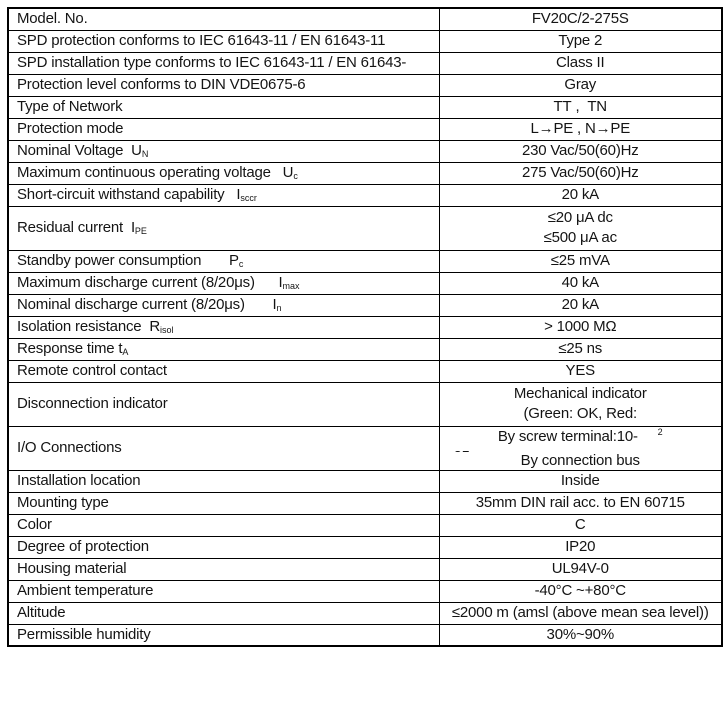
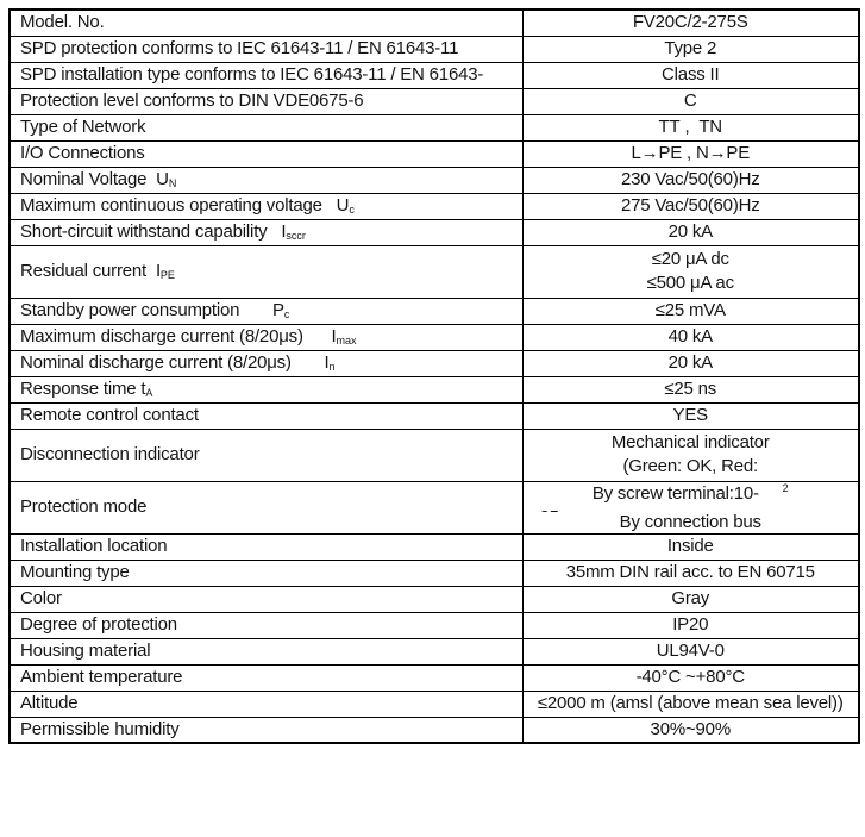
  Model. No.	FV20C/2-275S
  SPD protection conforms to IEC 61643-11 / EN 61643-11	Type 2
  SPD installation type conforms to IEC 61643-11 / EN 61643-	Class II
- Protection level conforms to DIN VDE0675-6	Gray
+ Protection level conforms to DIN VDE0675-6	C
  Type of Network	TT , TN
- Protection mode	L→PE , N→PE
+ I/O Connections	L→PE , N→PE
  Nominal Voltage UN	230 Vac/50(60)Hz
  Maximum continuous operating voltage Uc	275 Vac/50(60)Hz
  Short-circuit withstand capability Isccr	20 kA
  Residual current IPE	≤20 μA dc≤500 μA ac
  Standby power consumption Pc	≤25 mVA
  Maximum discharge current (8/20μs) Imax	40 kA
  Nominal discharge current (8/20μs) In	20 kA
- Isolation resistance Risol	> 1000 MΩ
  Response time tA	≤25 ns
  Remote control contact	YES
  Disconnection indicator	Mechanical indicator(Green: OK, Red:
- I/O Connections	By screw terminal:10- 2By connection bus
+ Protection mode	By screw terminal:10- 2By connection bus
  Installation location	Inside
  Mounting type	35mm DIN rail acc. to EN 60715
- Color	C
+ Color	Gray
  Degree of protection	IP20
  Housing material	UL94V-0
  Ambient temperature	-40°C ~+80°C
  Altitude	≤2000 m (amsl (above mean sea level))
  Permissible humidity	30%~90%
